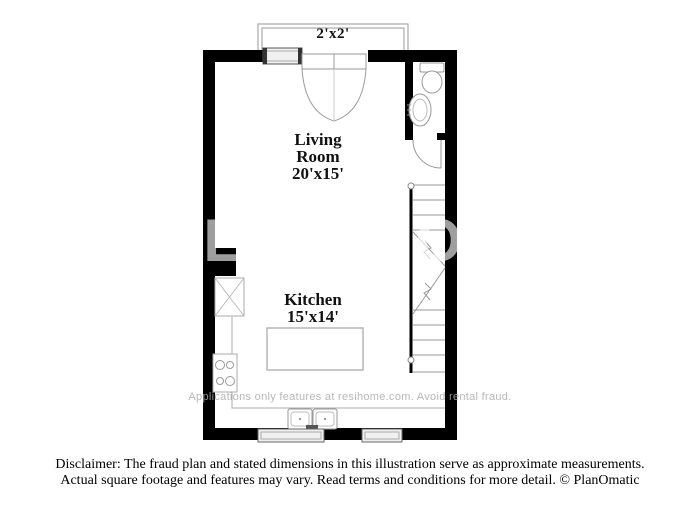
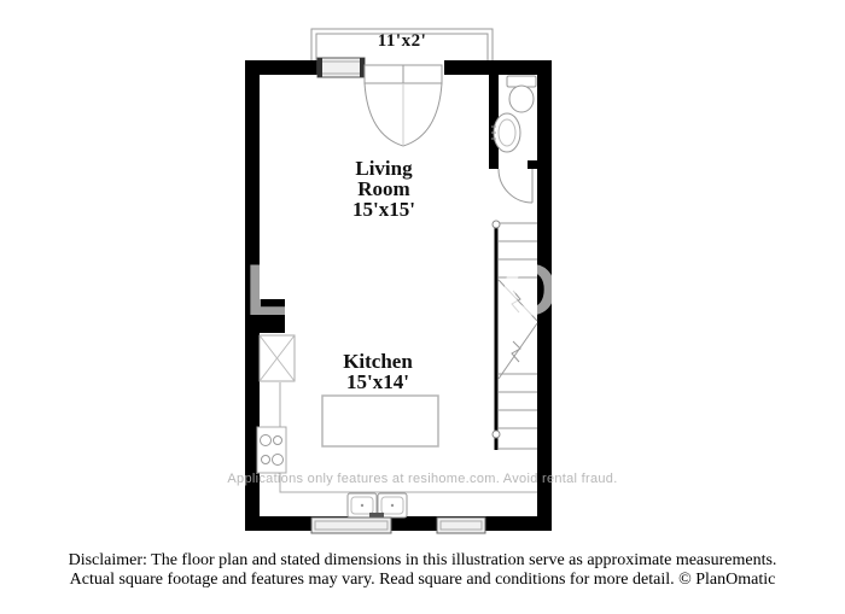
  RESIHOME
  Applications only features at resihome.com. Avoid rental fraud.
- 2'x2'
+ 11'x2'
  Living
  Room
- 20'x15'
+ 15'x15'
  Kitchen
  15'x14'
- Disclaimer: The fraud plan and stated dimensions in this illustration serve as approximate measurements.
+ Disclaimer: The floor plan and stated dimensions in this illustration serve as approximate measurements.
- Actual square footage and features may vary. Read terms and conditions for more detail. © PlanOmatic
+ Actual square footage and features may vary. Read square and conditions for more detail. © PlanOmatic
